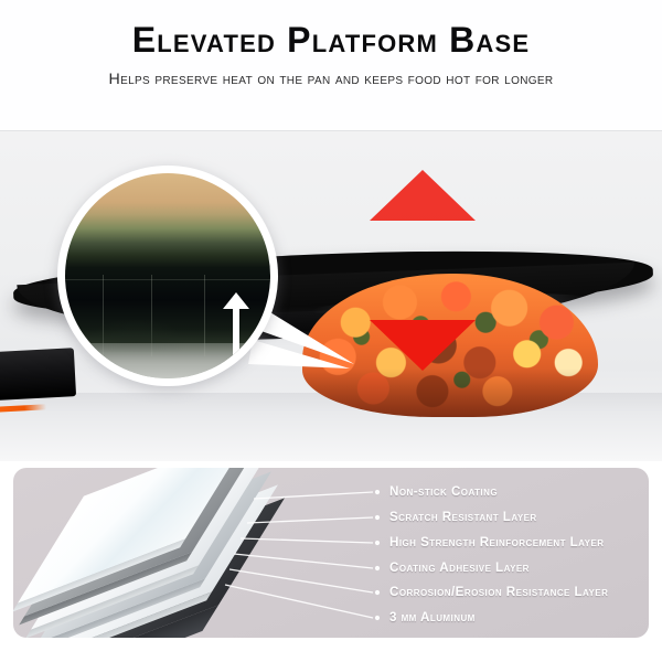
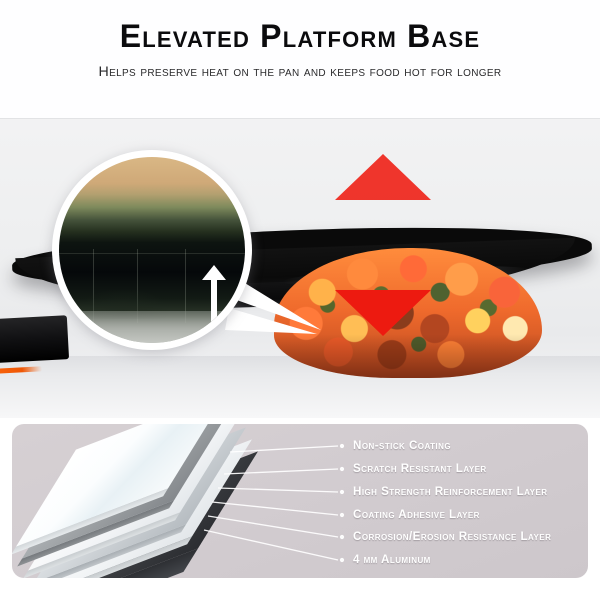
  Elevated Platform Base
  Helps preserve heat on the pan and keeps food hot for longer
  Non-stick Coating
  Scratch Resistant Layer
  High Strength Reinforcement Layer
  Coating Adhesive Layer
  Corrosion/Erosion Resistance Layer
- 3 mm Aluminum
+ 4 mm Aluminum
